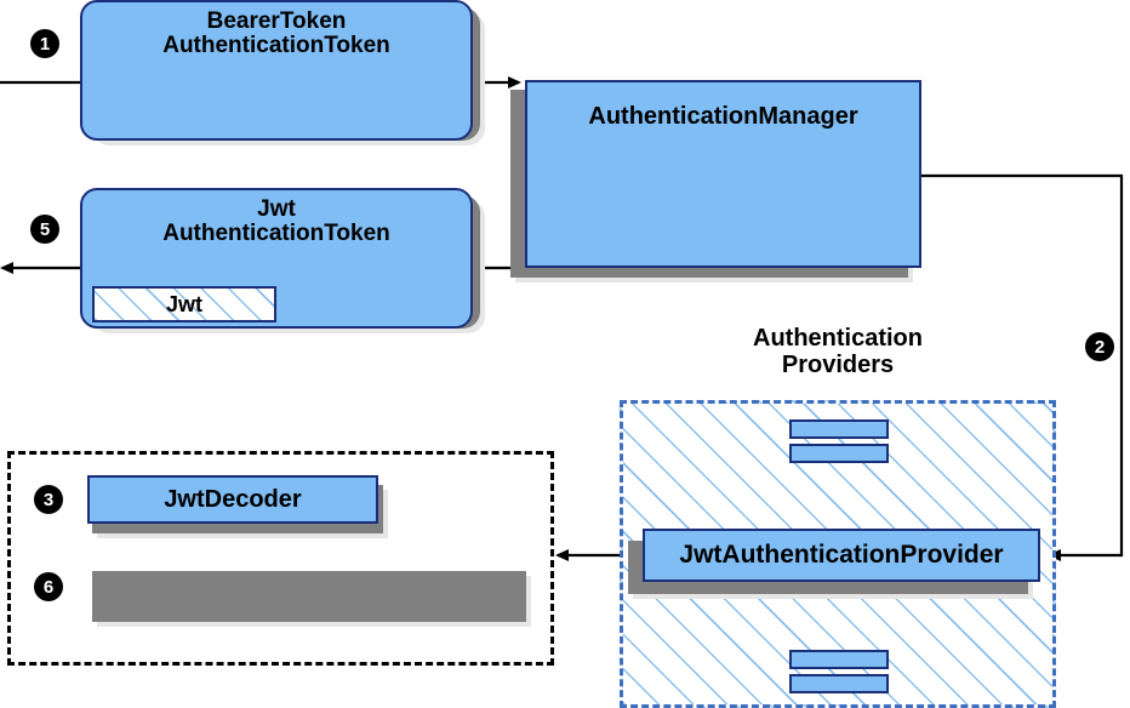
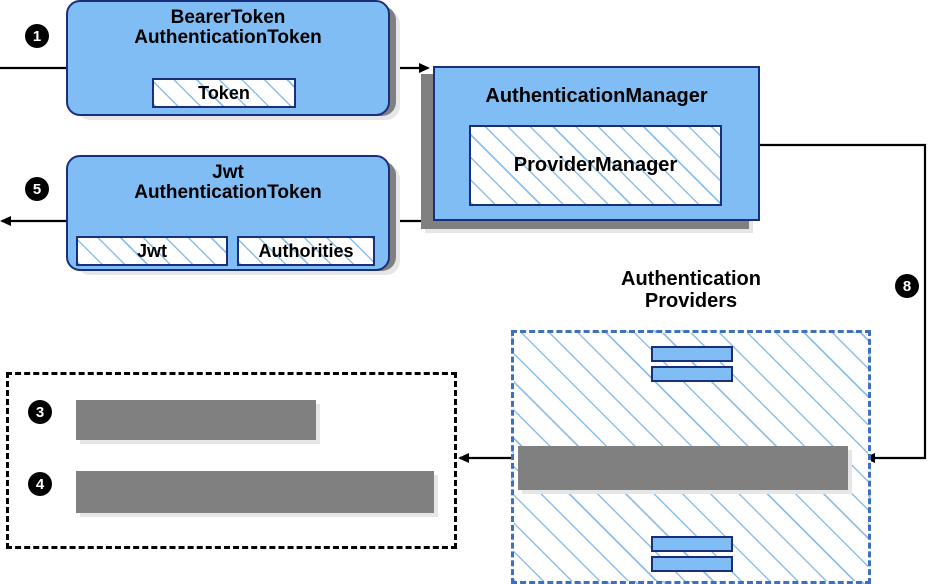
  BearerToken
  AuthenticationToken
+ Token
  Jwt
  AuthenticationToken
  Jwt
+ Authorities
  AuthenticationManager
+ ProviderManager
  Authentication
  Providers
- JwtAuthenticationProvider
- JwtDecoder
  1
  5
- 2
+ 8
  3
- 6
+ 4
